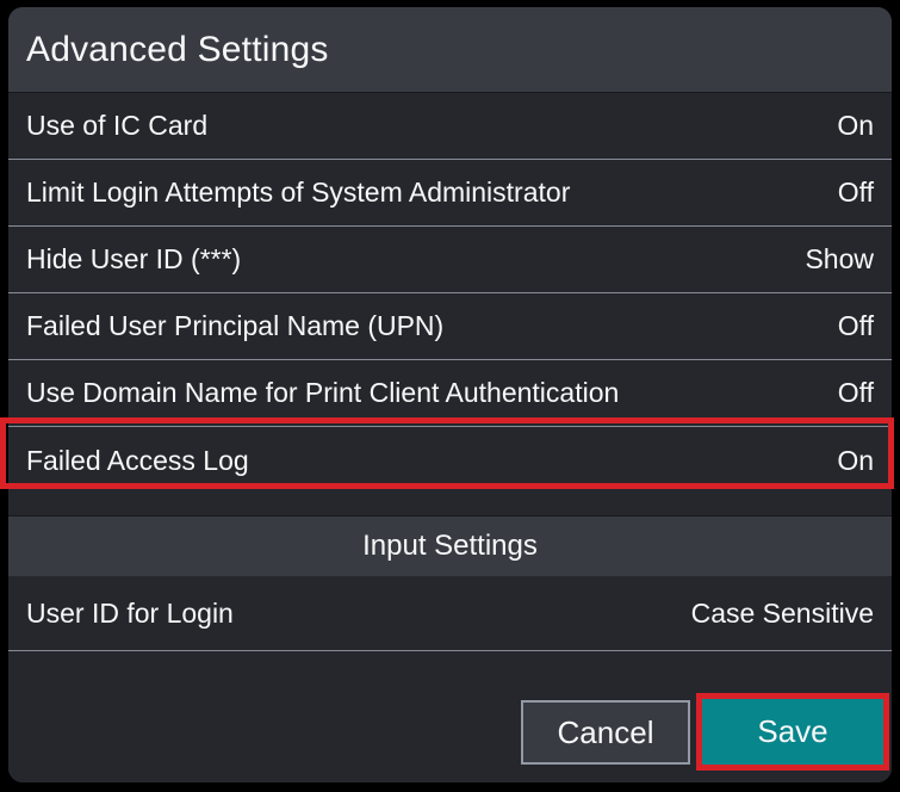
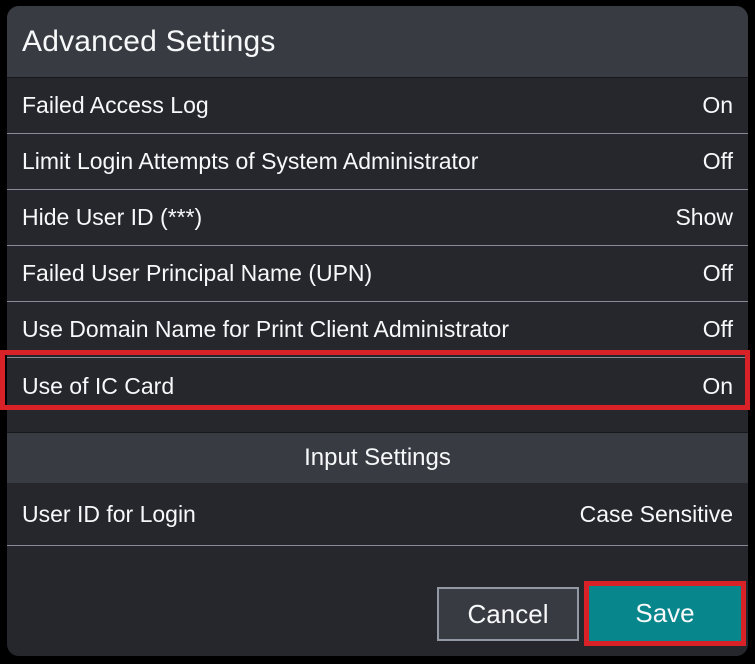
  Advanced Settings
- Use of IC Card
+ Failed Access Log
  On
  Limit Login Attempts of System Administrator
  Off
  Hide User ID (***)
  Show
  Failed User Principal Name (UPN)
  Off
- Use Domain Name for Print Client Authentication
+ Use Domain Name for Print Client Administrator
  Off
- Failed Access Log
+ Use of IC Card
  On
  Input Settings
  User ID for Login
  Case Sensitive
  Cancel
  Save
